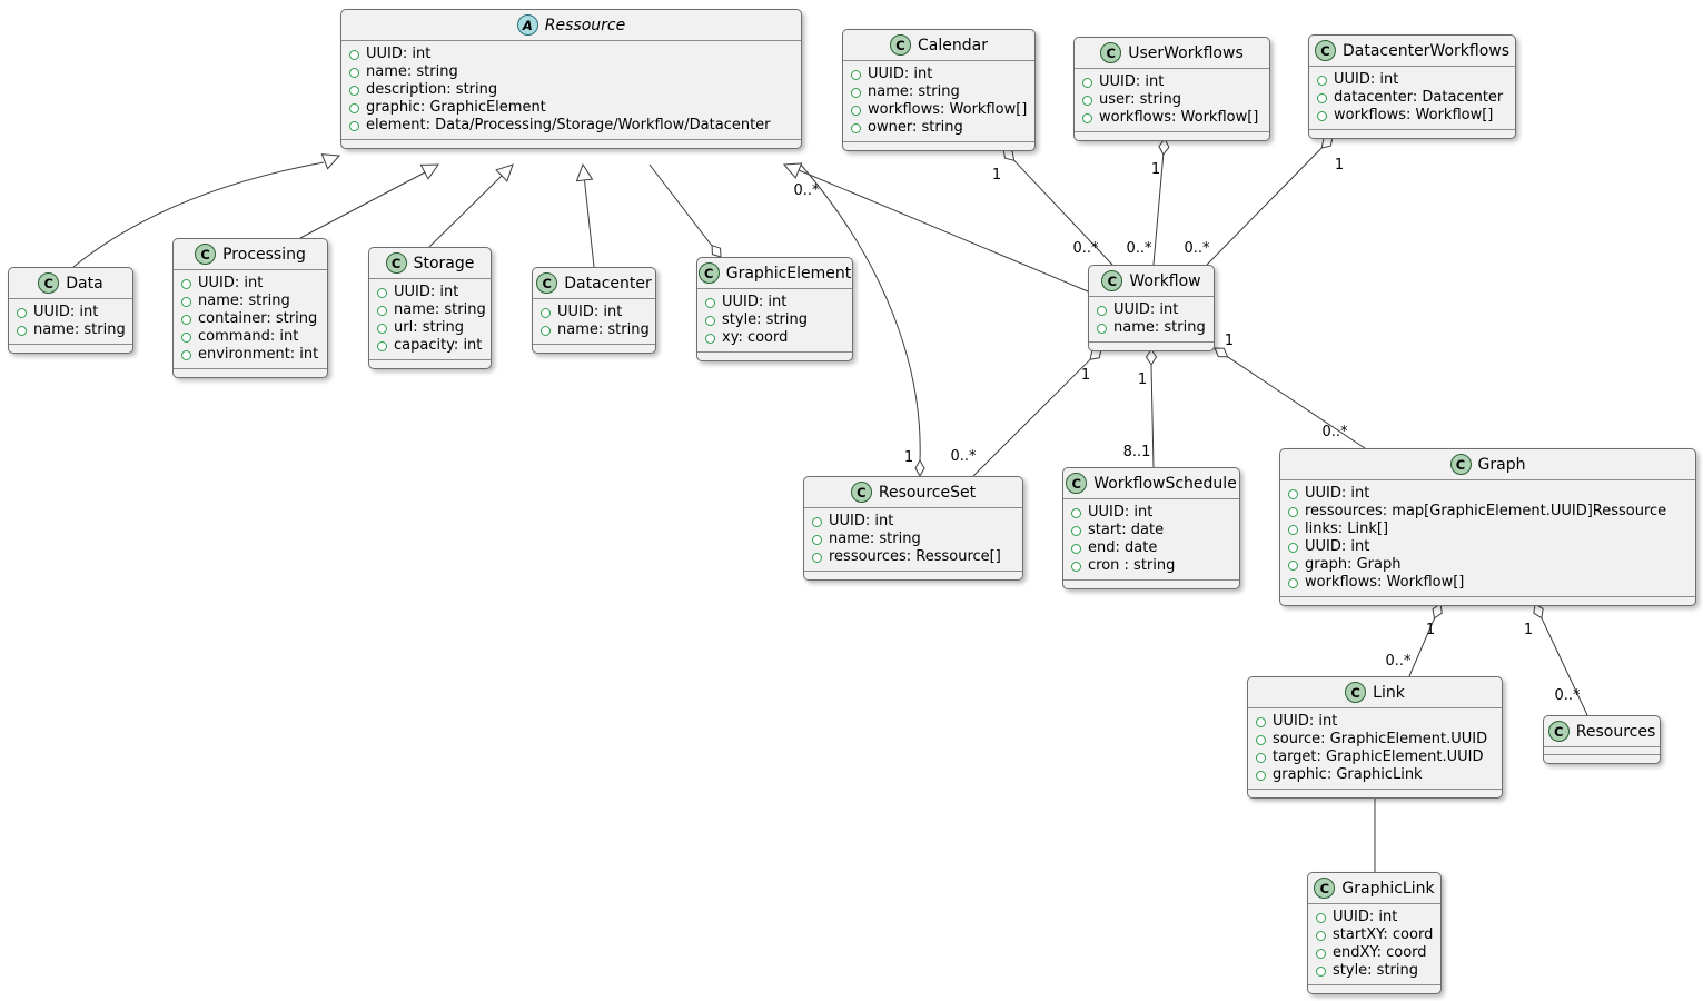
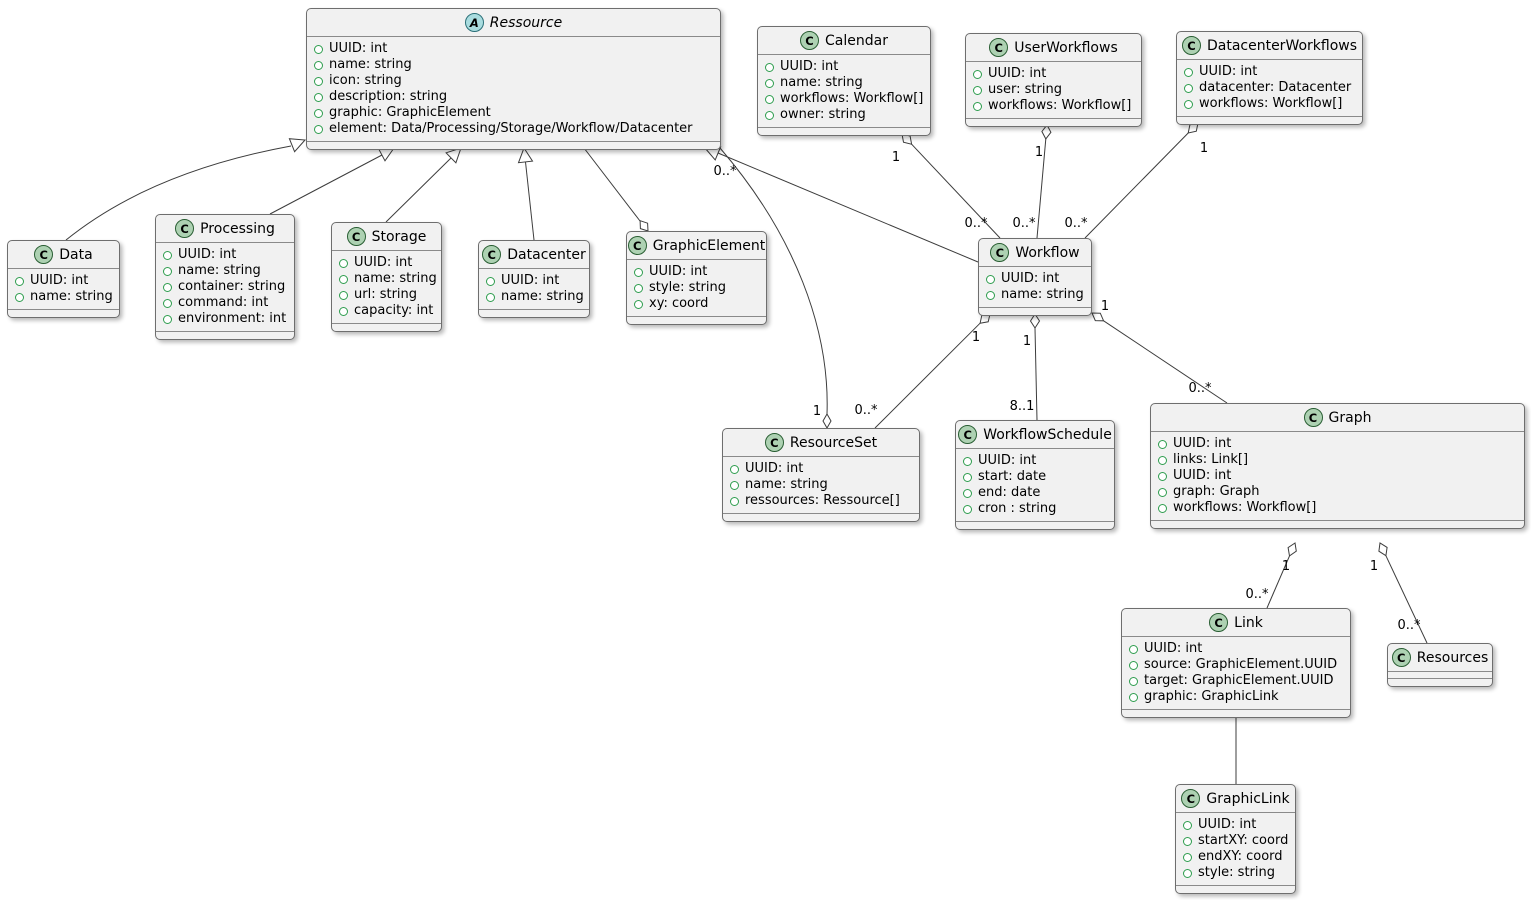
  0..*
  1
  1
  0..*
  1
  0..*
  1
  0..*
  1
  0..*
  1
  8..1
  1
  0..*
  1
  0..*
  1
  0..*
  A
  Ressource
  UUID: int
  name: string
+ icon: string
  description: string
  graphic: GraphicElement
  element: Data/Processing/Storage/Workflow/Datacenter
  C
  Calendar
  UUID: int
  name: string
  workflows: Workflow[]
  owner: string
  C
  UserWorkflows
  UUID: int
  user: string
  workflows: Workflow[]
  C
  DatacenterWorkflows
  UUID: int
  datacenter: Datacenter
  workflows: Workflow[]
  C
  Data
  UUID: int
  name: string
  C
  Processing
  UUID: int
  name: string
  container: string
  command: int
  environment: int
  C
  Storage
  UUID: int
  name: string
  url: string
  capacity: int
  C
  Datacenter
  UUID: int
  name: string
  C
  GraphicElement
  UUID: int
  style: string
  xy: coord
  C
  Workflow
  UUID: int
  name: string
  C
  ResourceSet
  UUID: int
  name: string
  ressources: Ressource[]
  C
  WorkflowSchedule
  UUID: int
  start: date
  end: date
  cron : string
  C
  Graph
  UUID: int
- ressources: map[GraphicElement.UUID]Ressource
  links: Link[]
  UUID: int
  graph: Graph
  workflows: Workflow[]
  C
  Link
  UUID: int
  source: GraphicElement.UUID
  target: GraphicElement.UUID
  graphic: GraphicLink
  C
  Resources
  C
  GraphicLink
  UUID: int
  startXY: coord
  endXY: coord
  style: string
